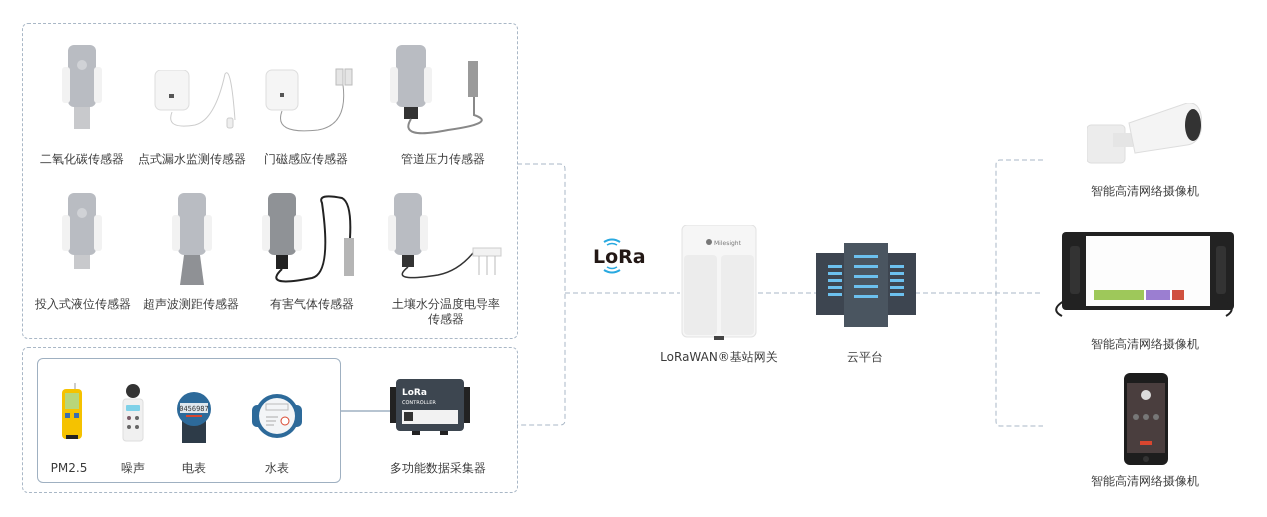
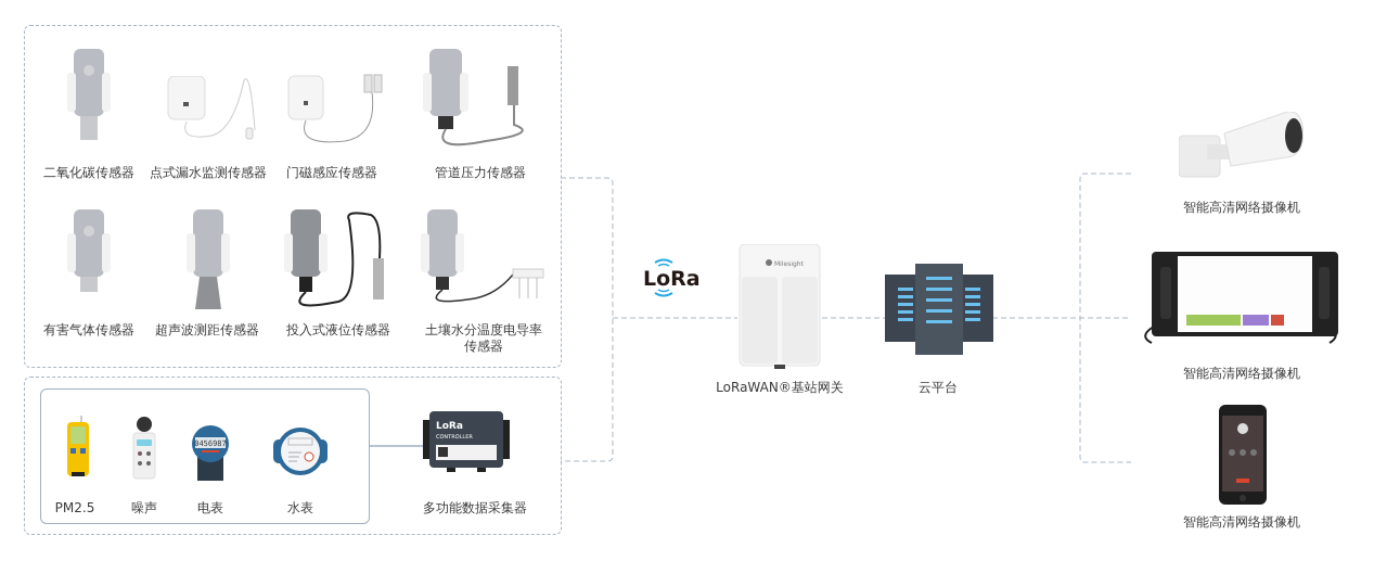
  二氧化碳传感器
  点式漏水监测传感器
  门磁感应传感器
  管道压力传感器
- 投入式液位传感器
+ 有害气体传感器
  超声波测距传感器
- 有害气体传感器
+ 投入式液位传感器
  土壤水分温度电导率
  传感器
  PM2.5
  噪声
  0456987
  电表
  水表
  LoRa
  多功能数据采集器
  LoRa
  LoRaWAN®基站网关
  云平台
  智能高清网络摄像机
  智能高清网络摄像机
  智能高清网络摄像机
